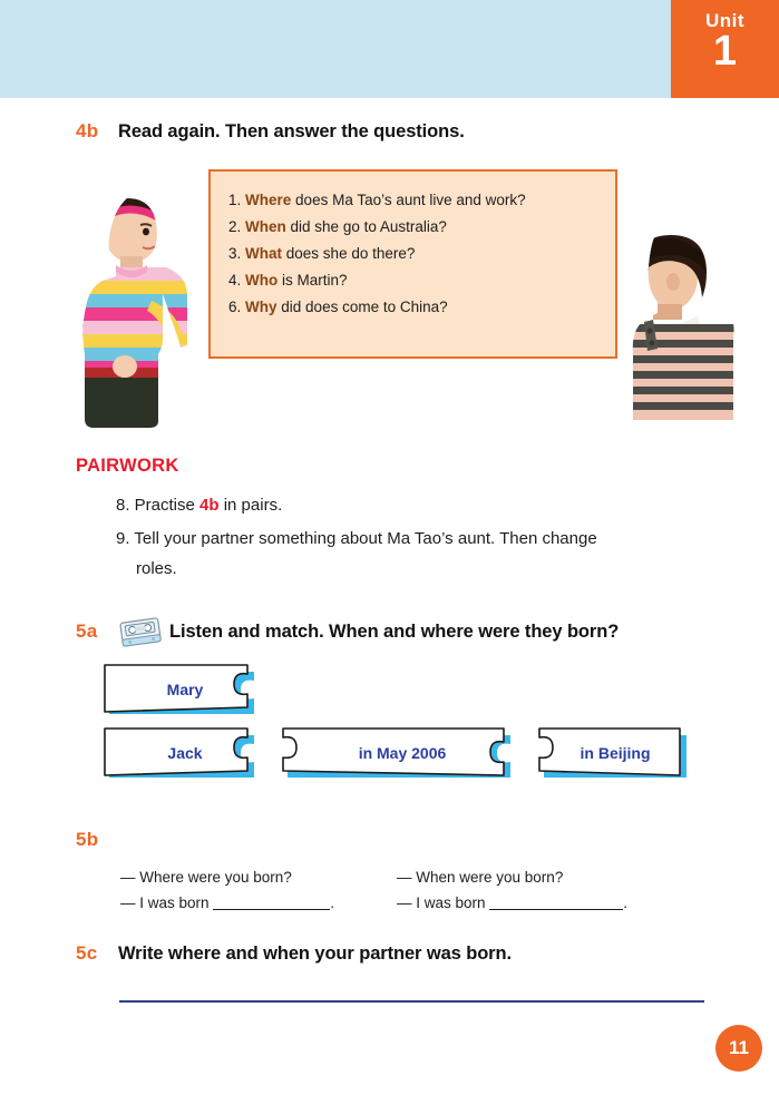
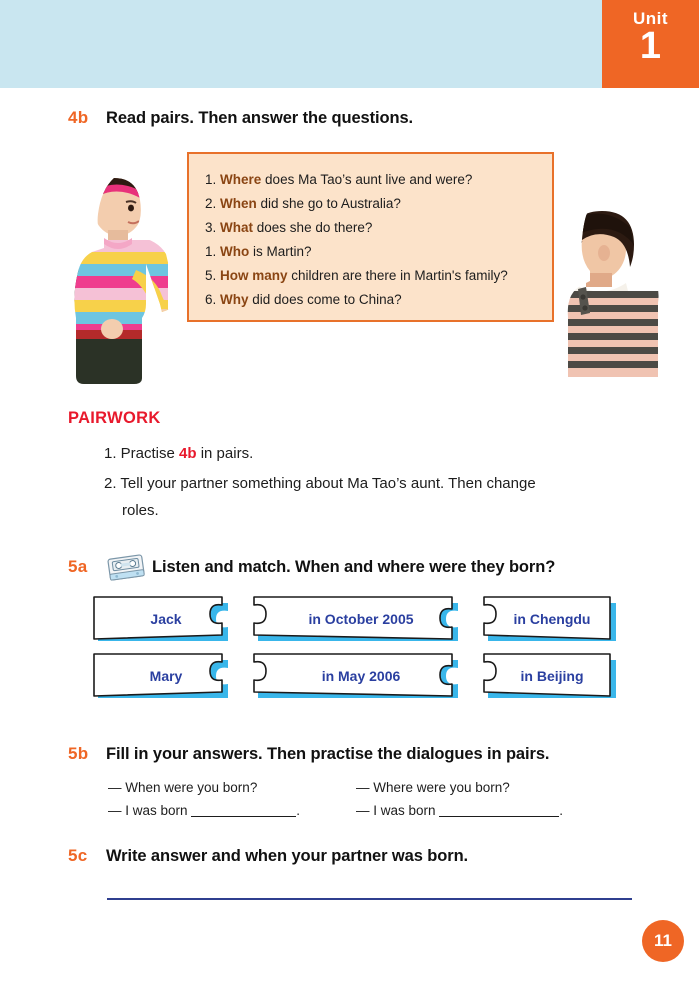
  Unit
  1
  4b
- Read again. Then answer the questions.
+ Read pairs. Then answer the questions.
- 1. Where does Ma Tao’s aunt live and work?
+ 1. Where does Ma Tao’s aunt live and were?
  2. When did she go to Australia?
  3. What does she do there?
- 4. Who is Martin?
+ 1. Who is Martin?
+ 5. How many children are there in Martin's family?
  6. Why did does come to China?
  PAIRWORK
- 8. Practise 4b in pairs.
+ 1. Practise 4b in pairs.
- 9. Tell your partner something about Ma Tao’s aunt. Then change
+ 2. Tell your partner something about Ma Tao’s aunt. Then change
  roles.
  5a
  Listen and match. When and where were they born?
- Mary
+ Jack
+ in October 2005
+ in Chengdu
- Jack
+ Mary
  in May 2006
  in Beijing
  5b
+ Fill in your answers. Then practise the dialogues in pairs.
- — Where were you born?
+ — When were you born?
  — I was born .
- — When were you born?
+ — Where were you born?
  — I was born .
  5c
- Write where and when your partner was born.
+ Write answer and when your partner was born.
  11
